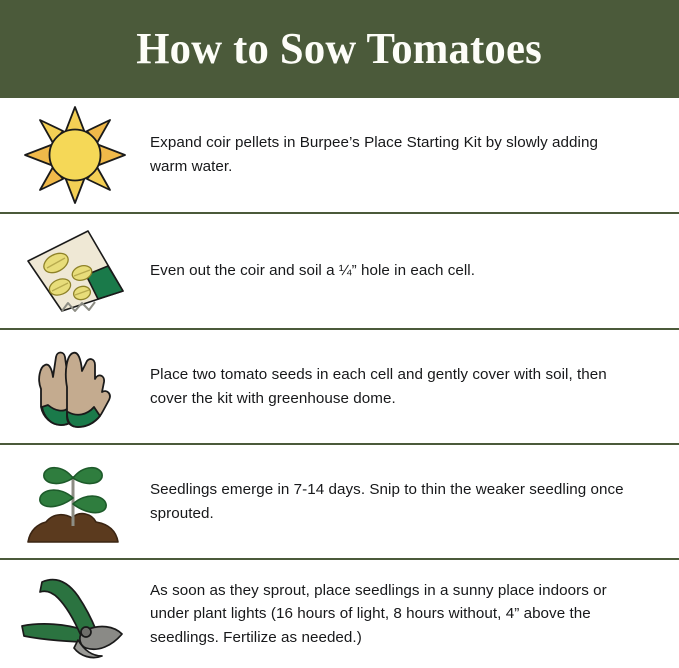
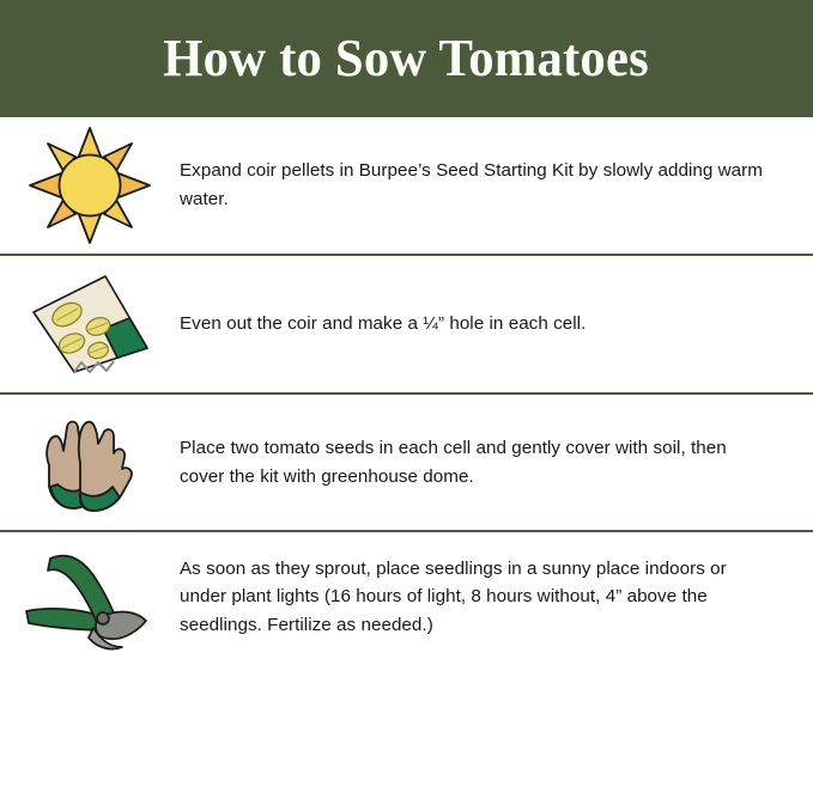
  How to Sow Tomatoes
- Expand coir pellets in Burpee’s Place Starting Kit by slowly adding warm water.
+ Expand coir pellets in Burpee’s Seed Starting Kit by slowly adding warm water.
- Even out the coir and soil a ¼” hole in each cell.
+ Even out the coir and make a ¼” hole in each cell.
  Place two tomato seeds in each cell and gently cover with soil, then cover the kit with greenhouse dome.
- Seedlings emerge in 7-14 days. Snip to thin the weaker seedling once sprouted.
  As soon as they sprout, place seedlings in a sunny place indoors or under plant lights (16 hours of light, 8 hours without, 4” above the seedlings. Fertilize as needed.)
